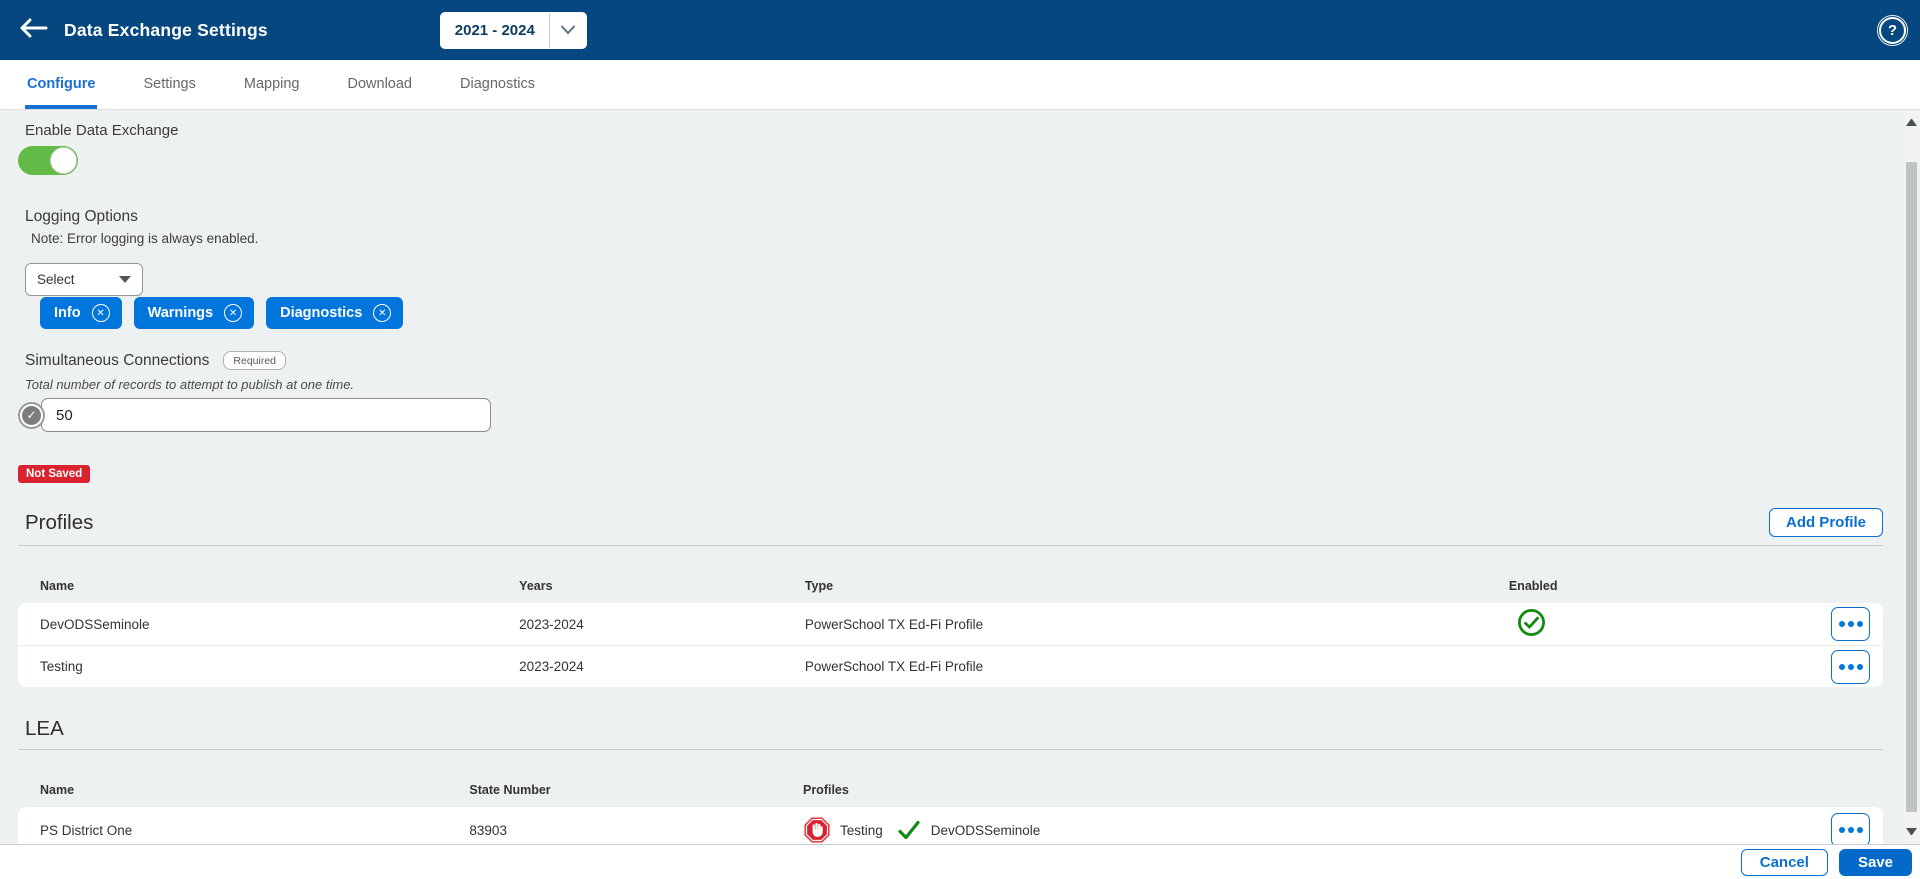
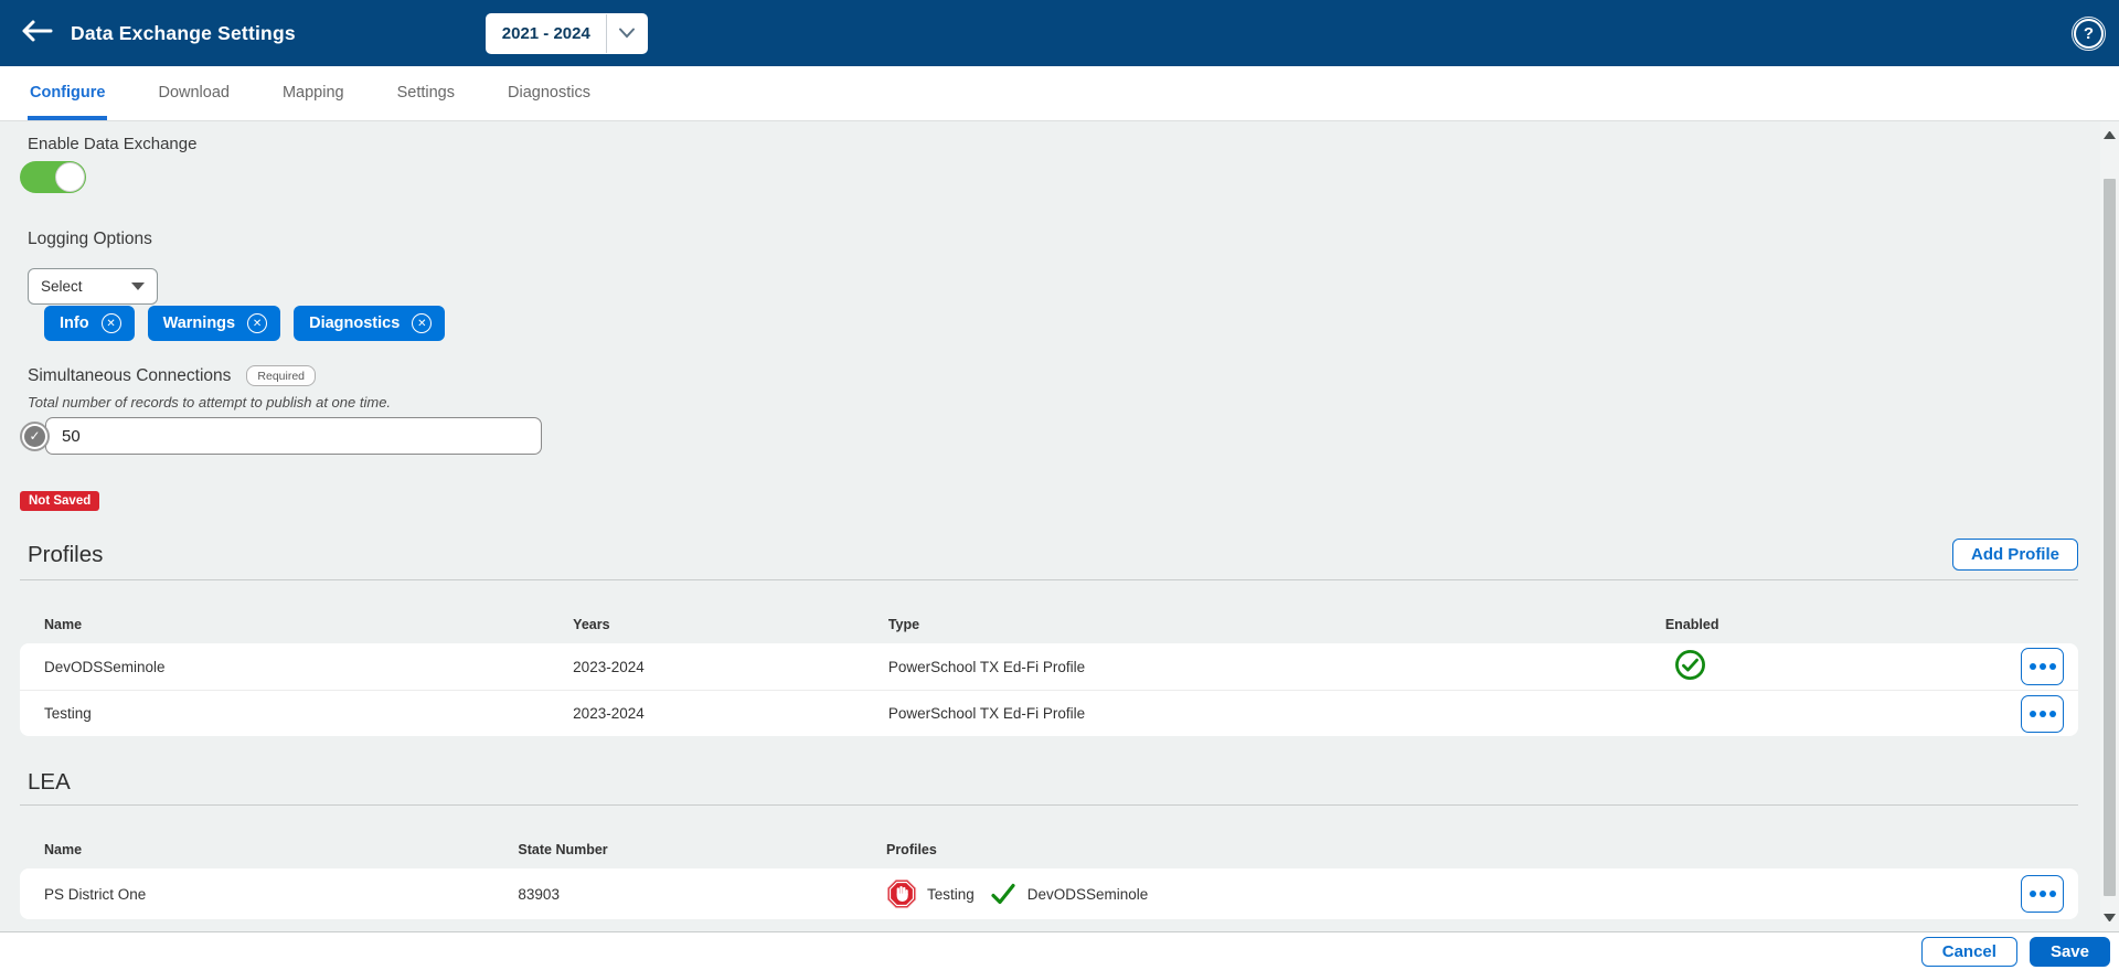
  Data Exchange Settings
  2021 - 2024
  ?
  Configure
- Settings
+ Download
  Mapping
- Download
+ Settings
  Diagnostics
  Enable Data Exchange
  Logging Options
- Note: Error logging is always enabled.
  Select
  Info
  ✕
  Warnings
  ✕
  Diagnostics
  ✕
  Simultaneous Connections
  Required
  Total number of records to attempt to publish at one time.
  ✓
  50
  Not Saved
  Profiles
  Add Profile
  Name
  Years
  Type
  Enabled
  DevODSSeminole
  2023-2024
  PowerSchool TX Ed-Fi Profile
  Testing
  2023-2024
  PowerSchool TX Ed-Fi Profile
  LEA
  Name
  State Number
  Profiles
  PS District One
  83903
  Testing
  DevODSSeminole
  Cancel
  Save
